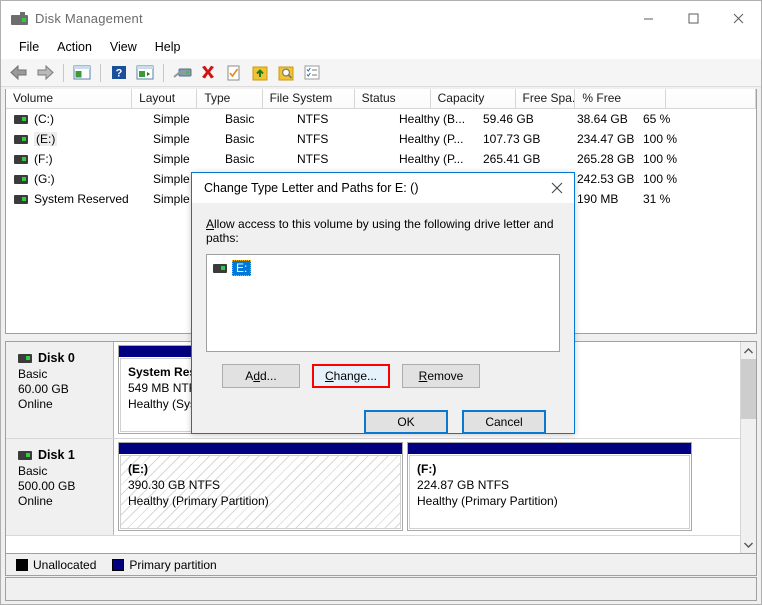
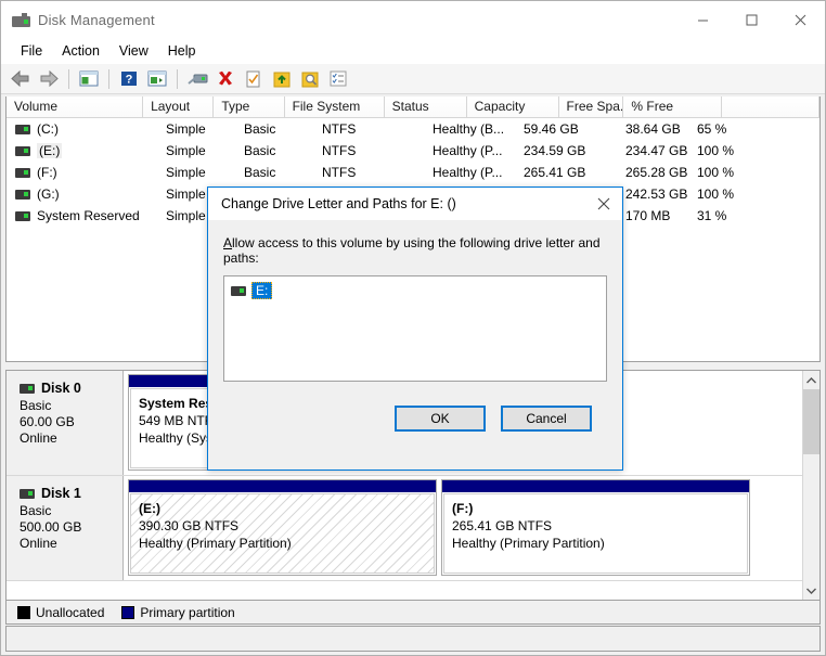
  Disk Management
  File
  Action
  View
  Help
  ?
  Volume
  Layout
  Type
  File System
  Status
  Capacity
  Free Spa.
  % Free
  (C:)
  Simple
  Basic
  NTFS
  Healthy (B...
  59.46 GB
  38.64 GB
  65 %
  (E:)
  Simple
  Basic
  NTFS
  Healthy (P...
- 107.73 GB
+ 234.59 GB
  234.47 GB
  100 %
  (F:)
  Simple
  Basic
  NTFS
  Healthy (P...
  265.41 GB
  265.28 GB
  100 %
  (G:)
  Simple
  242.53 GB
  100 %
  System Reserved
  Simple
- 190 MB
+ 170 MB
  31 %
  Disk 0
  Basic
  60.00 GB
  Online
  System Re
  549 MB NT
  Healthy (Sy
  Disk 1
  Basic
  500.00 GB
  Online
  (E:)
  390.30 GB NTFS
  Healthy (Primary Partition)
  (F:)
- 224.87 GB NTFS
+ 265.41 GB NTFS
  Healthy (Primary Partition)
  Unallocated
  Primary partition
- Change Type Letter and Paths for E: ()
+ Change Drive Letter and Paths for E: ()
  Allow access to this volume by using the following drive letter and paths:
  E:
- A
- d
- d...
- C
- hange...
- R
- emove
  OK
  Cancel
